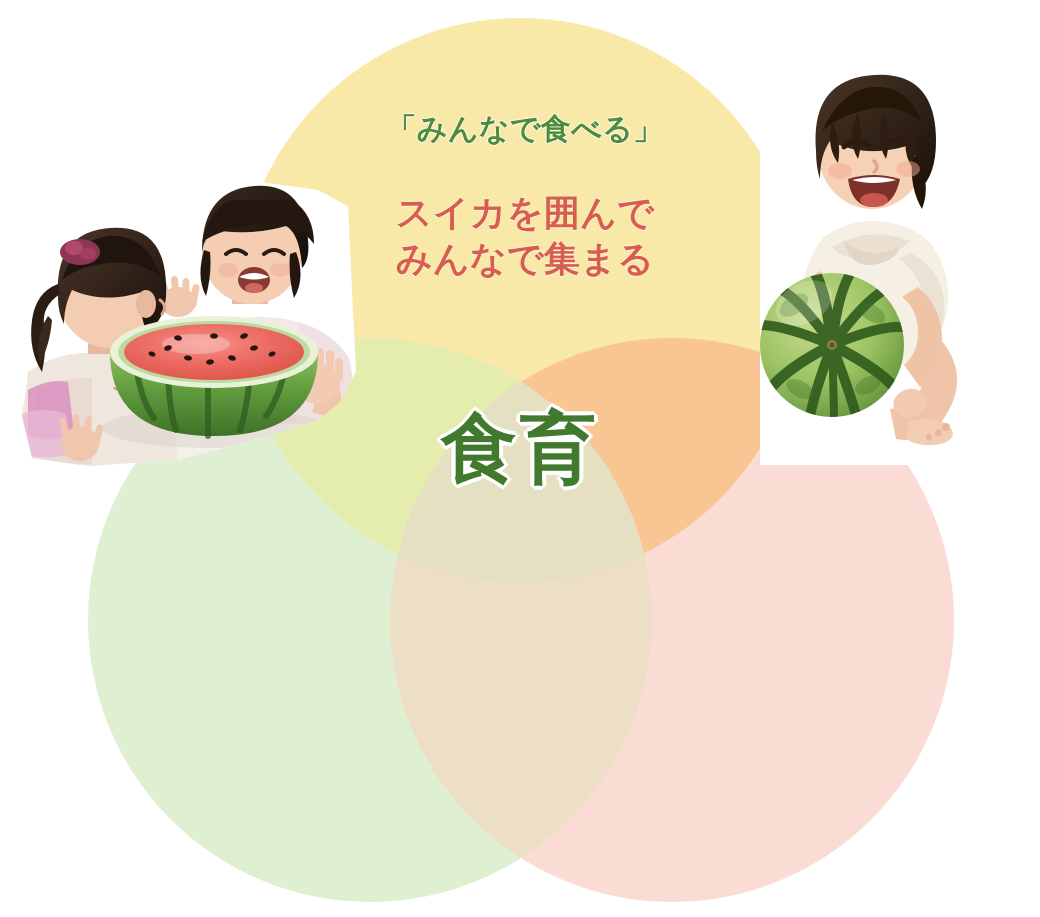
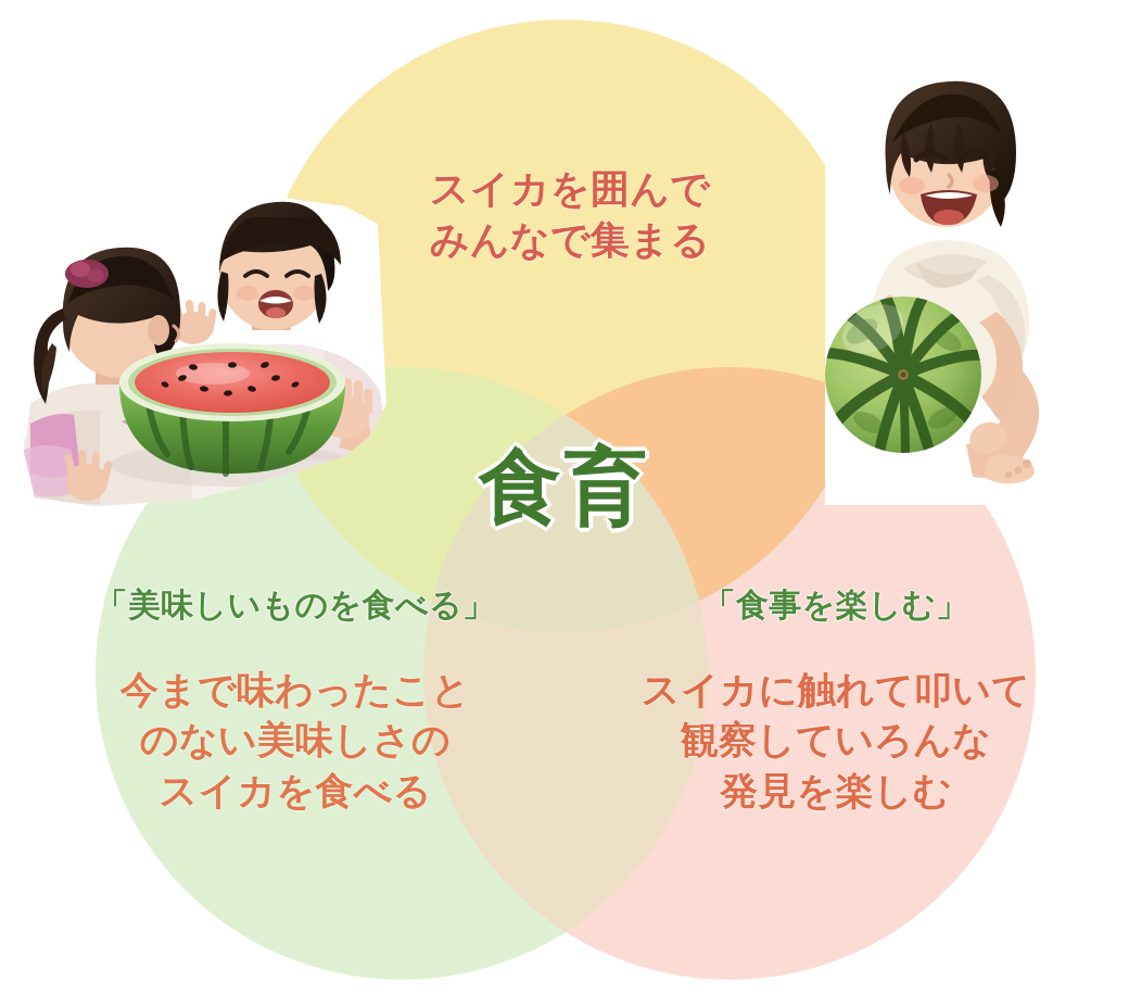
- 「みんなで食べる」
  スイカを囲んで
  みんなで集まる
+ 「美味しいものを食べる」
+ 今まで味わったこと
+ のない美味しさの
+ スイカを食べる
+ 「食事を楽しむ」
+ スイカに触れて叩いて
+ 観察していろんな
+ 発見を楽しむ
  食育
